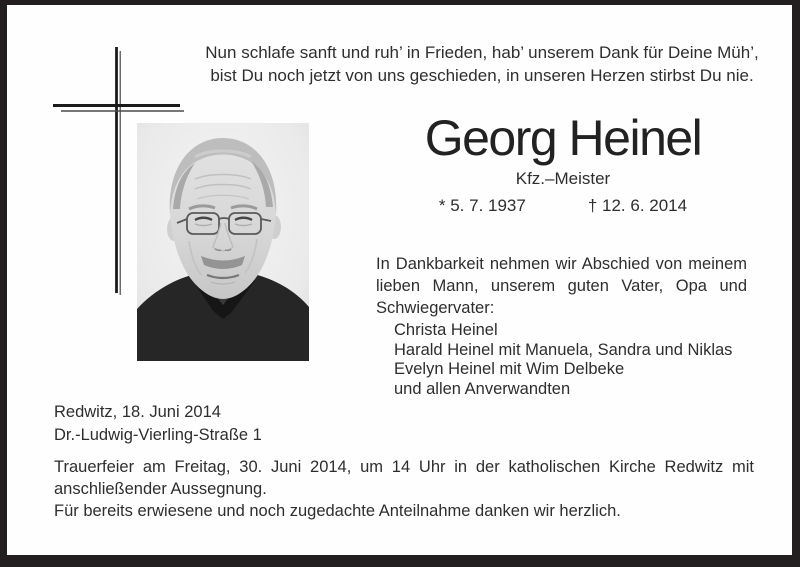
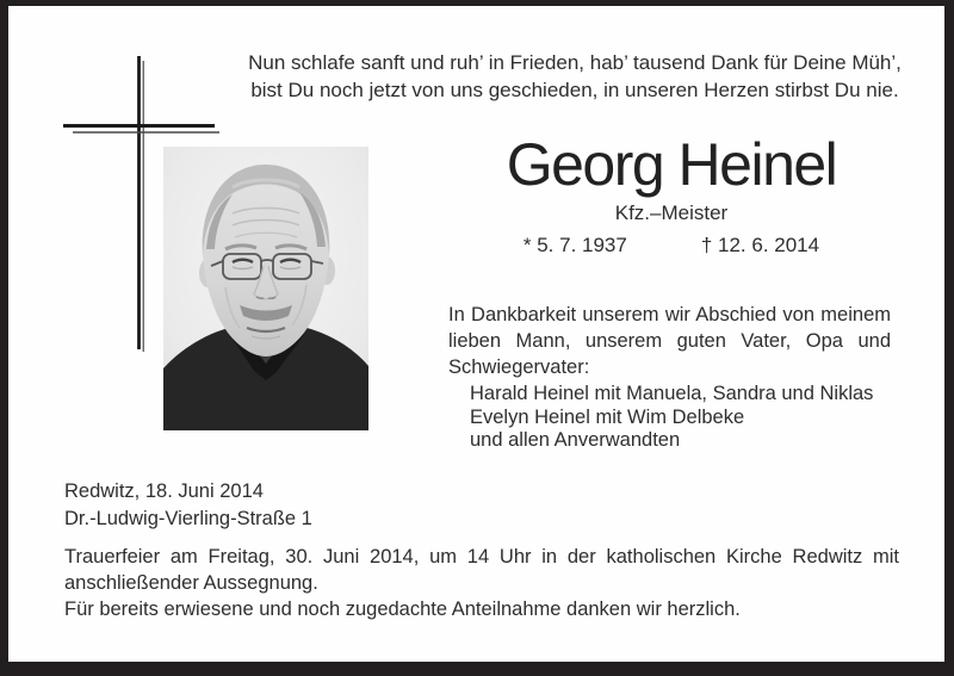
- Nun schlafe sanft und ruh’ in Frieden, hab’ unserem Dank für Deine Müh’,
+ Nun schlafe sanft und ruh’ in Frieden, hab’ tausend Dank für Deine Müh’,
  bist Du noch jetzt von uns geschieden, in unseren Herzen stirbst Du nie.
  Georg Heinel
  Kfz.–Meister
  * 5. 7. 1937
  † 12. 6. 2014
- In Dankbarkeit nehmen wir Abschied von meinem lieben Mann, unserem guten Vater, Opa und Schwiegervater:
+ In Dankbarkeit unserem wir Abschied von meinem lieben Mann, unserem guten Vater, Opa und Schwiegervater:
- Christa Heinel
  Harald Heinel mit Manuela, Sandra und Niklas
  Evelyn Heinel mit Wim Delbeke
  und allen Anverwandten
  Redwitz, 18. Juni 2014
  Dr.-Ludwig-Vierling-Straße 1
  Trauerfeier am Freitag, 30. Juni 2014, um 14 Uhr in der katholischen Kirche Redwitz mit anschließender Aussegnung.
  Für bereits erwiesene und noch zugedachte Anteilnahme danken wir herzlich.
